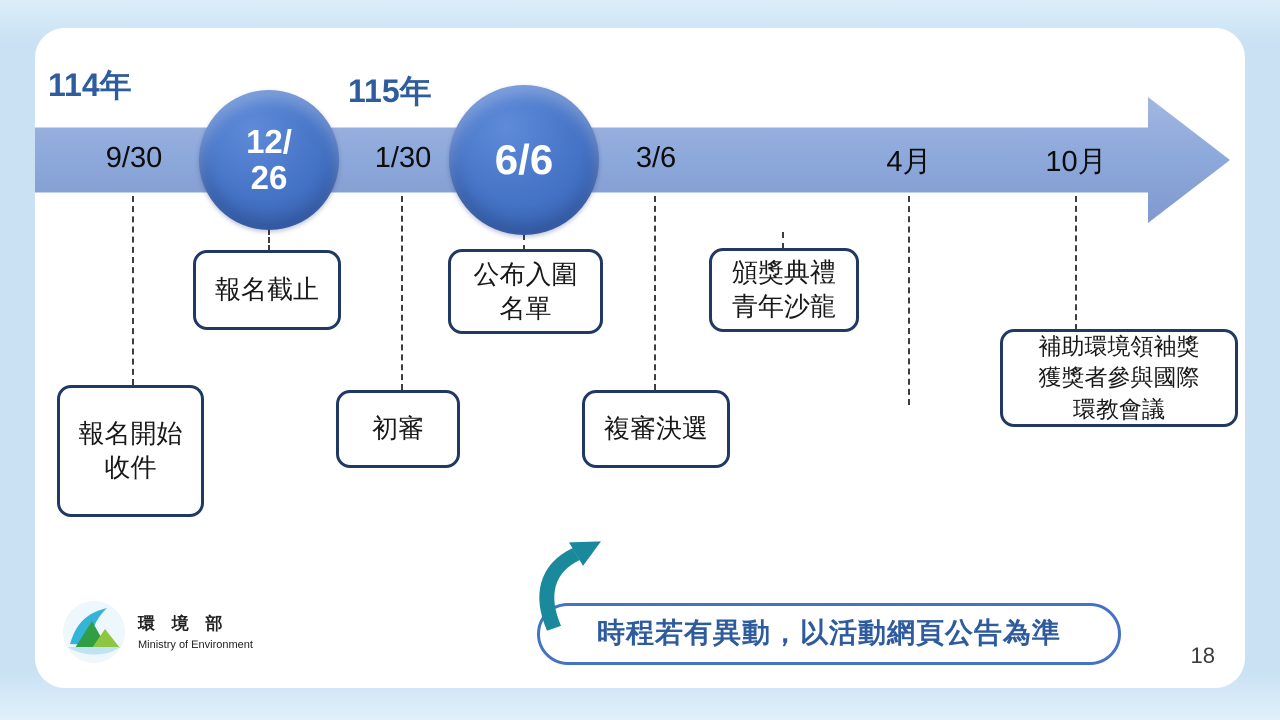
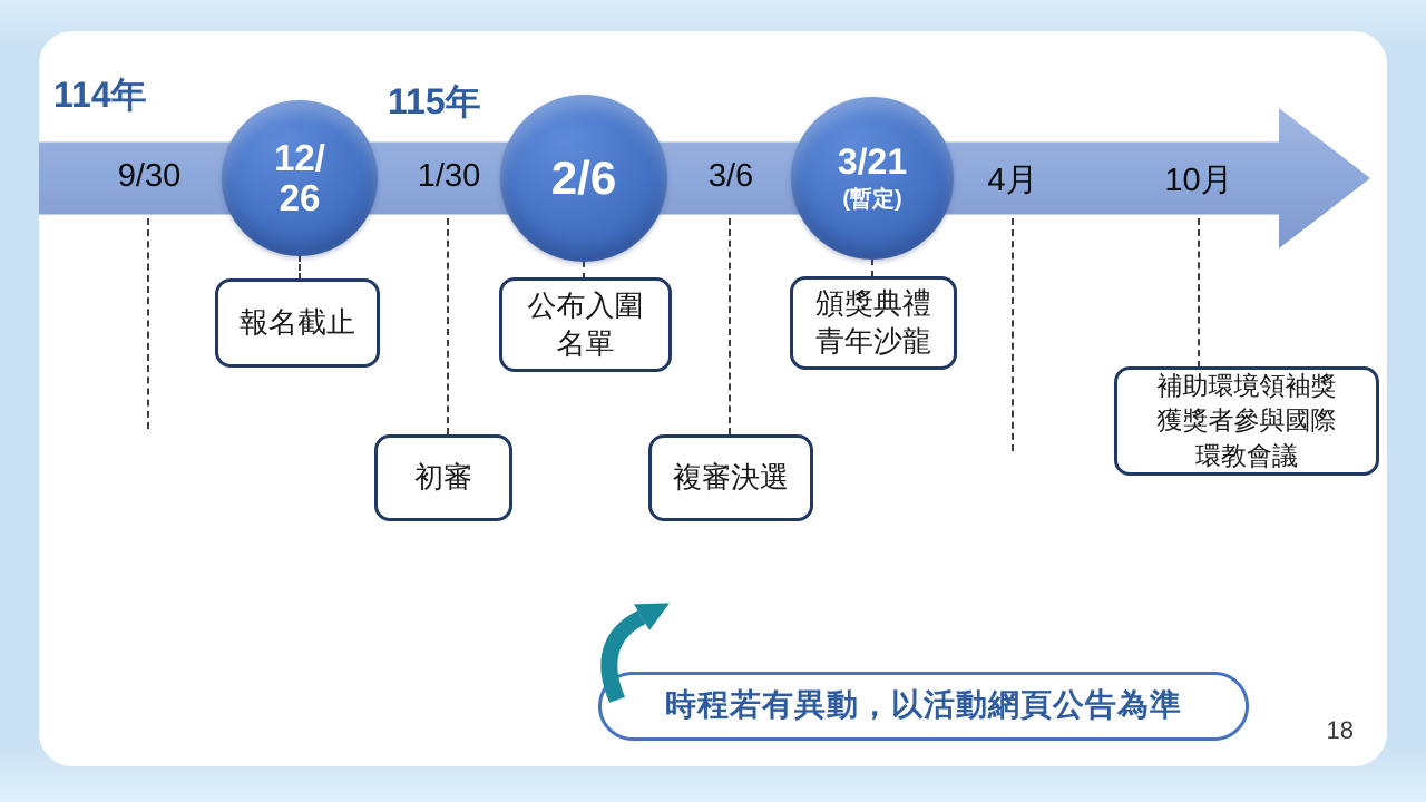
  114年
  115年
  9/30
  1/30
  3/6
  4月
  10月
  12/
  26
- 6/6
+ 2/6
+ 3/21
+ (暫定)
  報名截止
  公布入圍
  名單
  頒獎典禮
  青年沙龍
- 報名開始
- 收件
  初審
  複審決選
  補助環境領袖獎
  獲獎者參與國際
  環教會議
- 環 境 部
- Ministry of Environment
  時程若有異動，以活動網頁公告為準
  18
